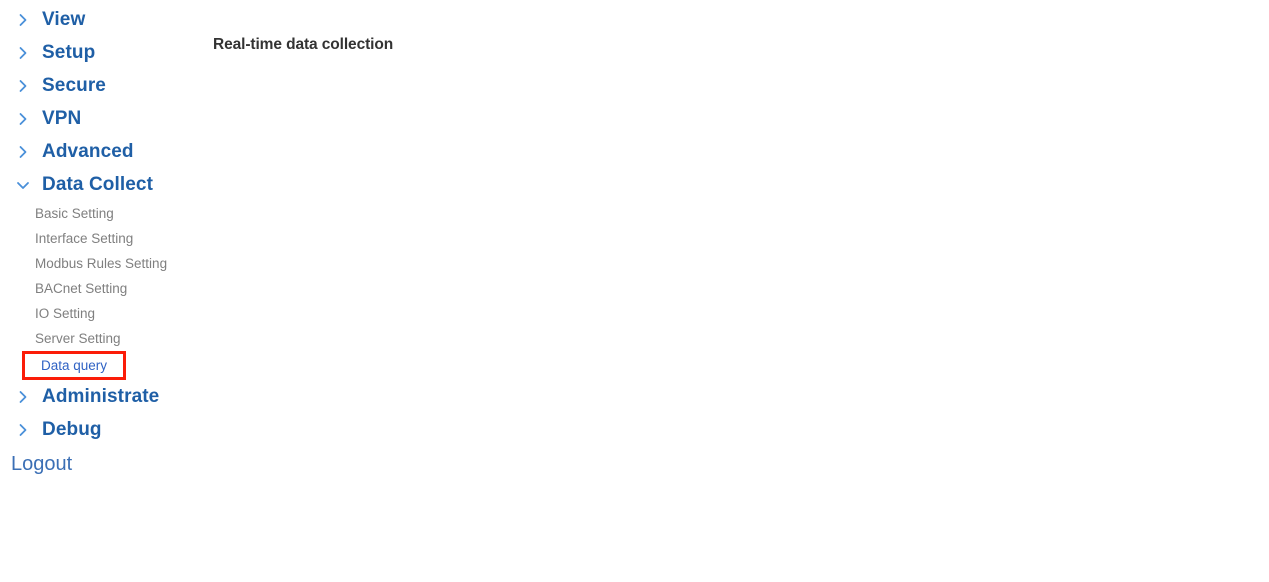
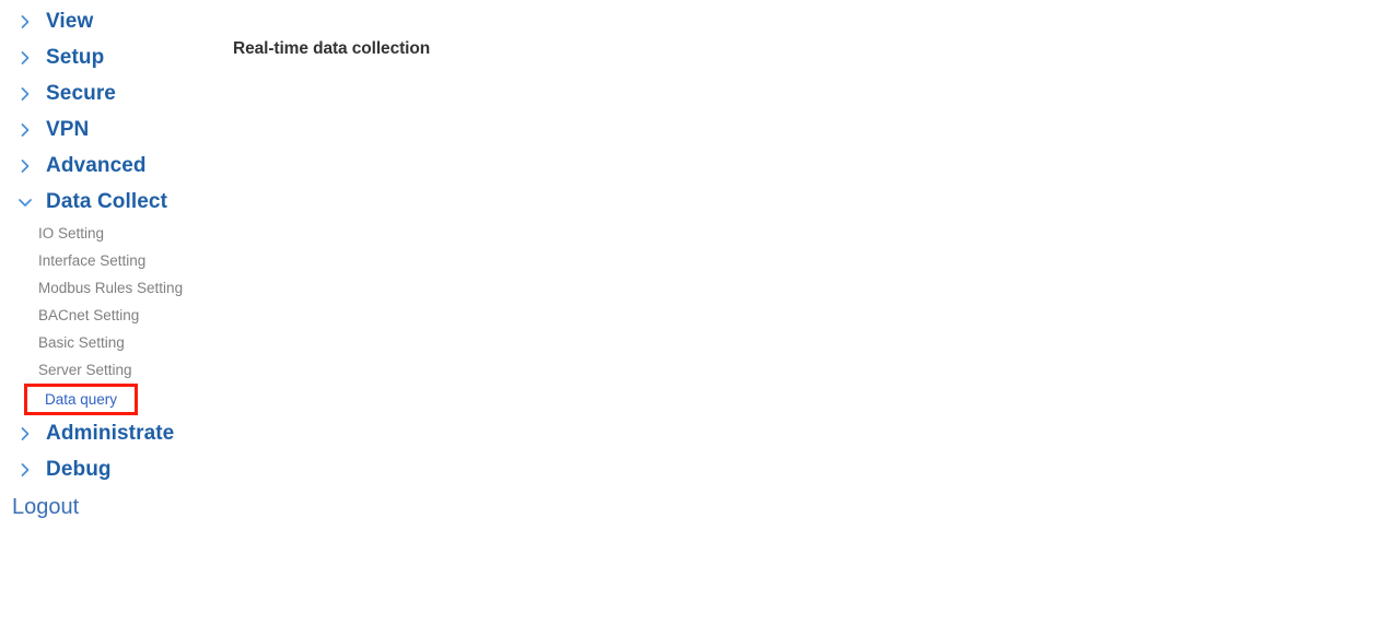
  View
  Setup
  Secure
  VPN
  Advanced
  Data Collect
- Basic Setting
+ IO Setting
  Interface Setting
  Modbus Rules Setting
  BACnet Setting
- IO Setting
+ Basic Setting
  Server Setting
  Data query
  Administrate
  Debug
  Logout
  Real-time data collection
